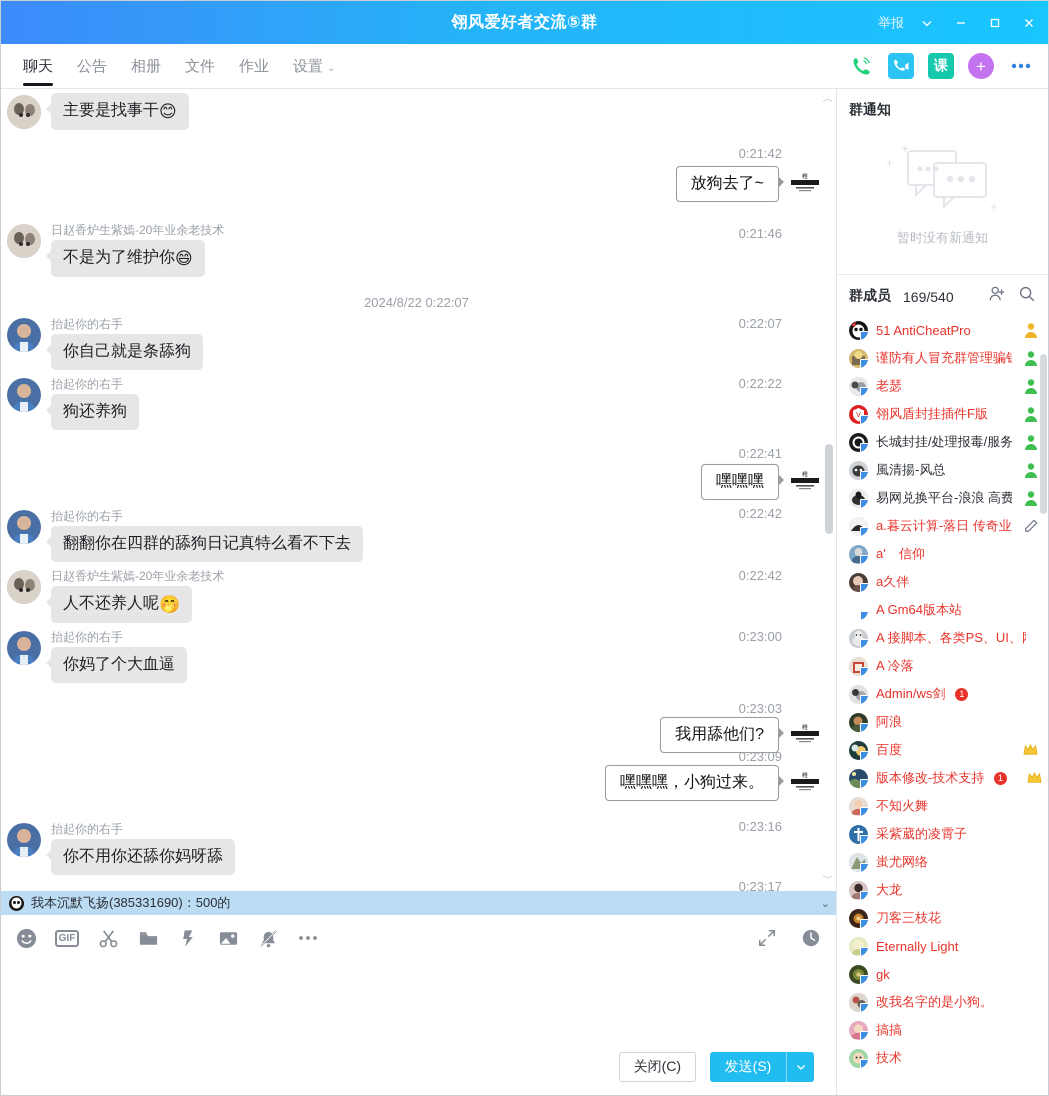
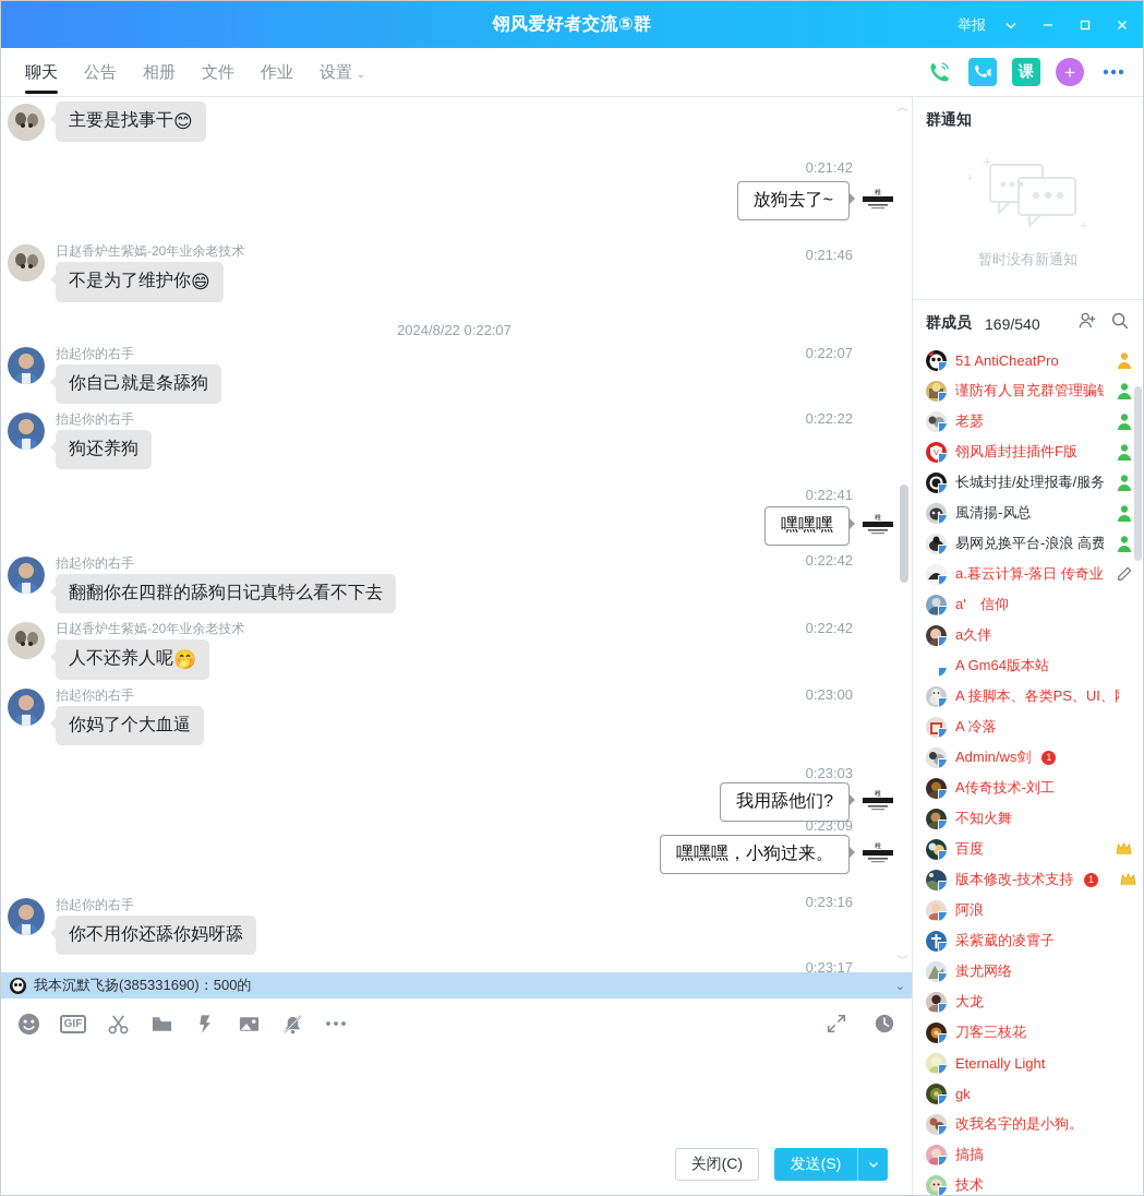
  翎风爱好者交流⑤群
  举报
  聊天
  公告
  相册
  文件
  作业
  设置 ⌄
  课
  +
  主要是找事干😊
  0:21:42
  放狗去了~
  0:21:46
  日赵香炉生紫嫣-20年业余老技术
  不是为了维护你😄
  2024/8/22 0:22:07
  0:22:07
  抬起你的右手
  你自己就是条舔狗
  0:22:22
  抬起你的右手
  狗还养狗
  0:22:41
  嘿嘿嘿
  0:22:42
  抬起你的右手
  翻翻你在四群的舔狗日记真特么看不下去
  0:22:42
  日赵香炉生紫嫣-20年业余老技术
  人不还养人呢🤭
  0:23:00
  抬起你的右手
  你妈了个大血逼
  0:23:03
  我用舔他们?
  0:23:09
  嘿嘿嘿，小狗过来。
  0:23:16
  抬起你的右手
  你不用你还舔你妈呀舔
  0:23:17
  ︿
  ﹀
  我本沉默飞扬(385331690)：500的
  ⌄
  GIF
  关闭(C)
  发送(S)
  群通知
  +
  +
  +
  暂时没有新通知
  群成员
  169/540
  51 AntiCheatPro
  谨防有人冒充群管理骗
  老瑟
  翎风盾封挂插件F版
  长城封挂/处理报毒/服务
  風清揚-风总
  易网兑换平台-浪浪 高费
  a.暮云计算-落日 传奇业
  a'ゞ信仰
  a久伴
  A Gm64版本站
  A 接脚本、各类PS、UI、
  A 冷落
  Admin/ws剑
  1
+ A传奇技术-刘工
- 阿浪
+ 不知火舞
  百度
  版本修改-技术支持
  1
- 不知火舞
+ 阿浪
  采紫葳的凌霄子
  蚩尤网络
  大龙
  刀客三枝花
  Eternally Light
  gk
  改我名字的是小狗。
  搞搞
  技术
